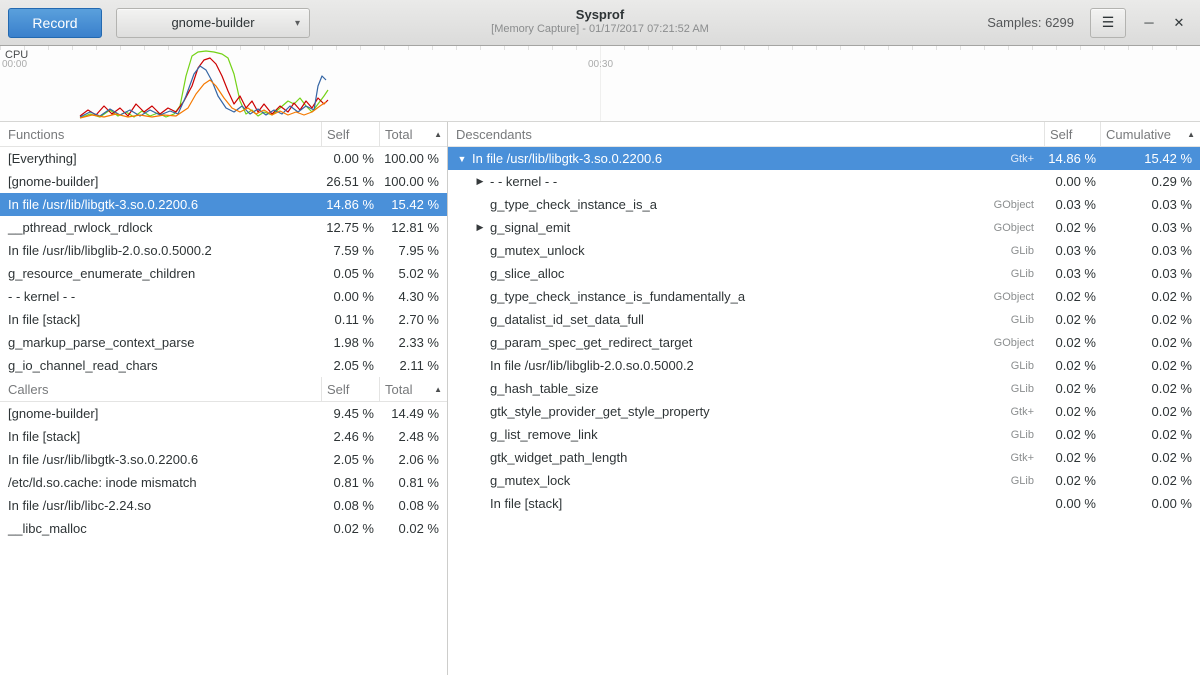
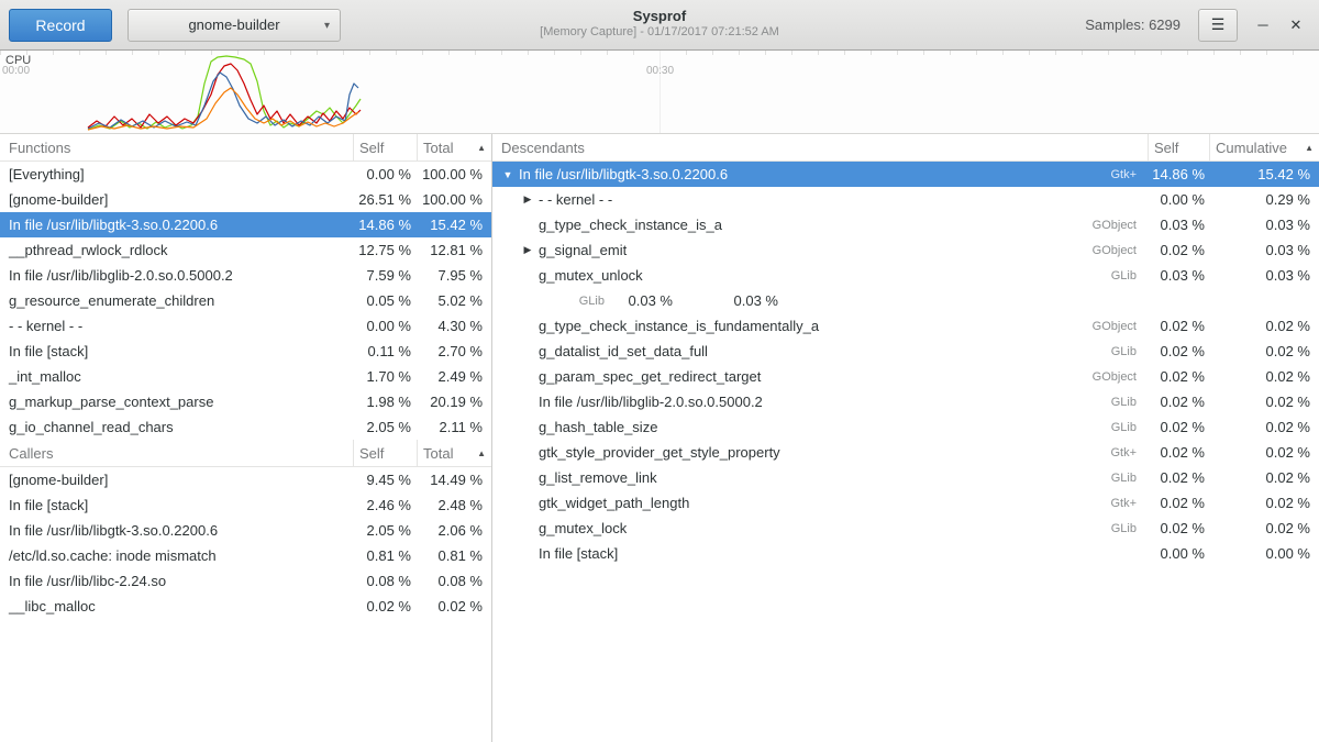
  Record
  gnome-builder
  ▾
  Sysprof
  [Memory Capture] - 01/17/2017 07:21:52 AM
  Samples: 6299
  ☰
  ─
  ✕
  CPU
  00:00
  00:30
  Functions
  Self
  Total
  ▲
  [Everything]
  0.00 %
  100.00 %
  [gnome-builder]
  26.51 %
  100.00 %
  In file /usr/lib/libgtk-3.so.0.2200.6
  14.86 %
  15.42 %
  __pthread_rwlock_rdlock
  12.75 %
  12.81 %
  In file /usr/lib/libglib-2.0.so.0.5000.2
  7.59 %
  7.95 %
  g_resource_enumerate_children
  0.05 %
  5.02 %
  - - kernel - -
  0.00 %
  4.30 %
  In file [stack]
  0.11 %
  2.70 %
+ _int_malloc
+ 1.70 %
+ 2.49 %
  g_markup_parse_context_parse
  1.98 %
- 2.33 %
+ 20.19 %
  g_io_channel_read_chars
  2.05 %
  2.11 %
  Callers
  Self
  Total
  ▲
  [gnome-builder]
  9.45 %
  14.49 %
  In file [stack]
  2.46 %
  2.48 %
  In file /usr/lib/libgtk-3.so.0.2200.6
  2.05 %
  2.06 %
  /etc/ld.so.cache: inode mismatch
  0.81 %
  0.81 %
  In file /usr/lib/libc-2.24.so
  0.08 %
  0.08 %
  __libc_malloc
  0.02 %
  0.02 %
  Descendants
  Self
  Cumulative
  ▲
  ▼
  In file /usr/lib/libgtk-3.so.0.2200.6
  Gtk+
  14.86 %
  15.42 %
  ▶
  - - kernel - -
  0.00 %
  0.29 %
  g_type_check_instance_is_a
  GObject
  0.03 %
  0.03 %
  ▶
  g_signal_emit
  GObject
  0.02 %
  0.03 %
  g_mutex_unlock
  GLib
  0.03 %
  0.03 %
- g_slice_alloc
  GLib
  0.03 %
  0.03 %
  g_type_check_instance_is_fundamentally_a
  GObject
  0.02 %
  0.02 %
  g_datalist_id_set_data_full
  GLib
  0.02 %
  0.02 %
  g_param_spec_get_redirect_target
  GObject
  0.02 %
  0.02 %
  In file /usr/lib/libglib-2.0.so.0.5000.2
  GLib
  0.02 %
  0.02 %
  g_hash_table_size
  GLib
  0.02 %
  0.02 %
  gtk_style_provider_get_style_property
  Gtk+
  0.02 %
  0.02 %
  g_list_remove_link
  GLib
  0.02 %
  0.02 %
  gtk_widget_path_length
  Gtk+
  0.02 %
  0.02 %
  g_mutex_lock
  GLib
  0.02 %
  0.02 %
  In file [stack]
  0.00 %
  0.00 %
